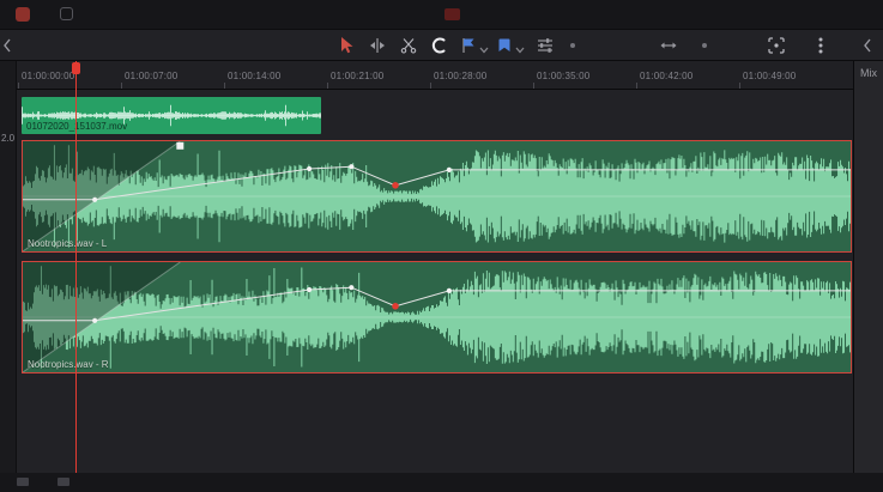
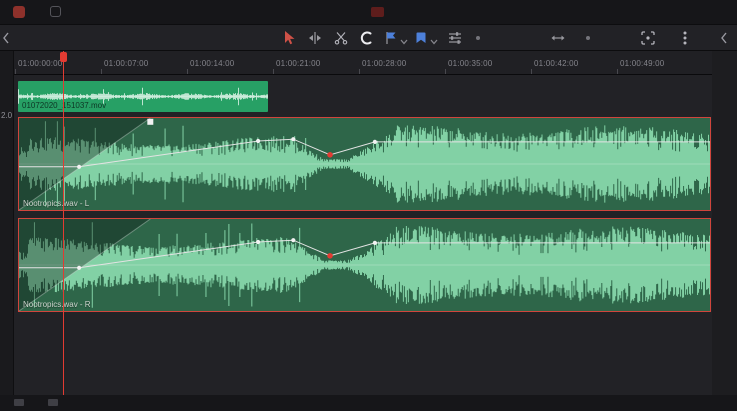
  01:00:00:00
  01:00:07:00
  01:00:14:00
  01:00:21:00
  01:00:28:00
  01:00:35:00
  01:00:42:00
  01:00:49:00
  2.0
  01072020_151037.mov
  Nootropicswav - L
  Nootropicswav - R
- Mix
